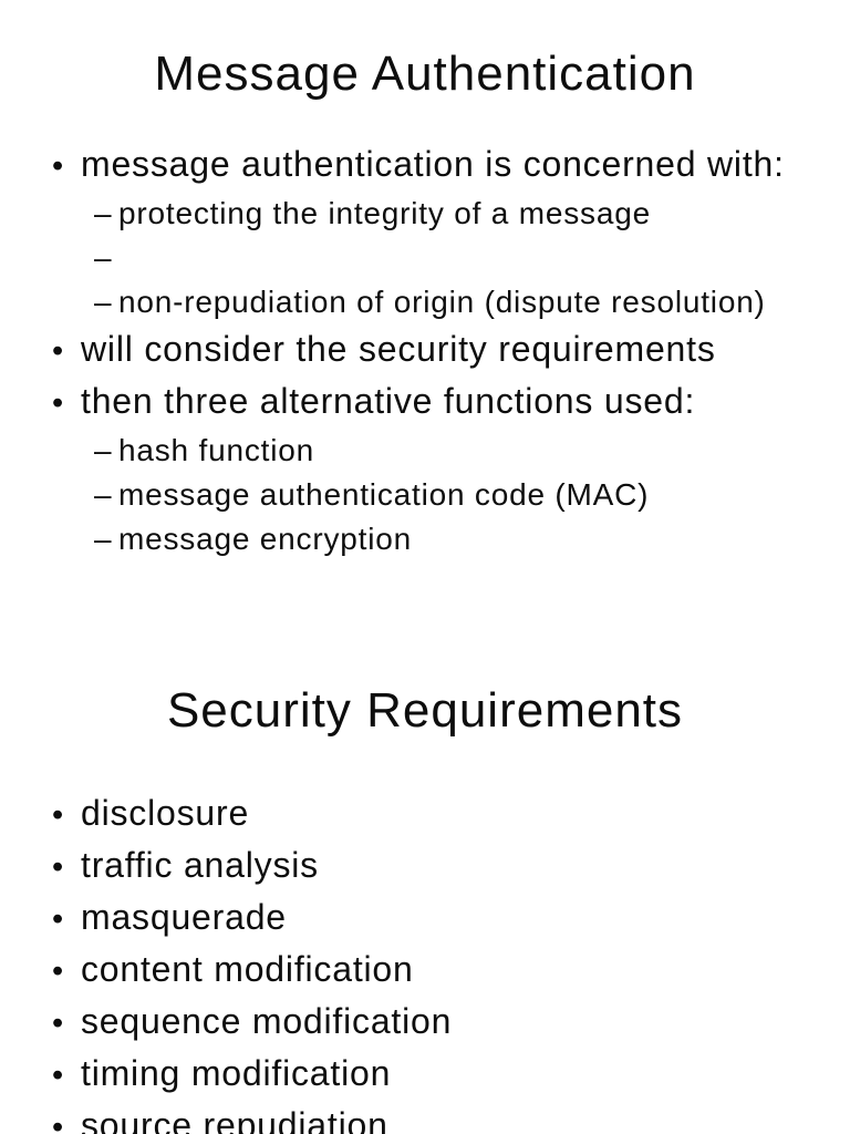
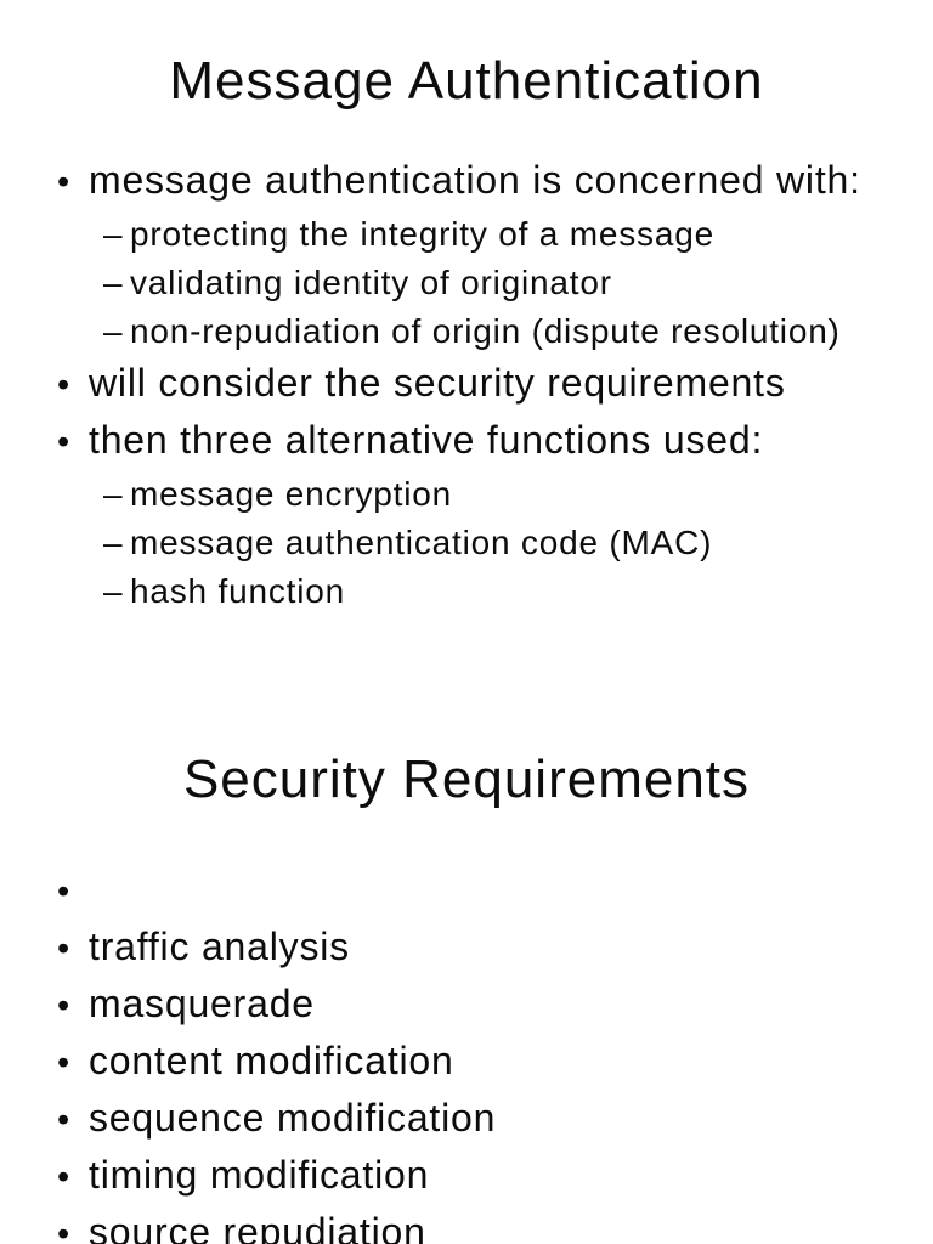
  Message Authentication
  •
  message authentication is concerned with:
  –
  protecting the integrity of a message
  –
+ validating identity of originator
  –
  non-repudiation of origin (dispute resolution)
  •
  will consider the security requirements
  •
  then three alternative functions used:
  –
- hash function
+ message encryption
  –
  message authentication code (MAC)
  –
- message encryption
+ hash function
  Security Requirements
  •
- disclosure
  •
  traffic analysis
  •
  masquerade
  •
  content modification
  •
  sequence modification
  •
  timing modification
  •
  source repudiation
